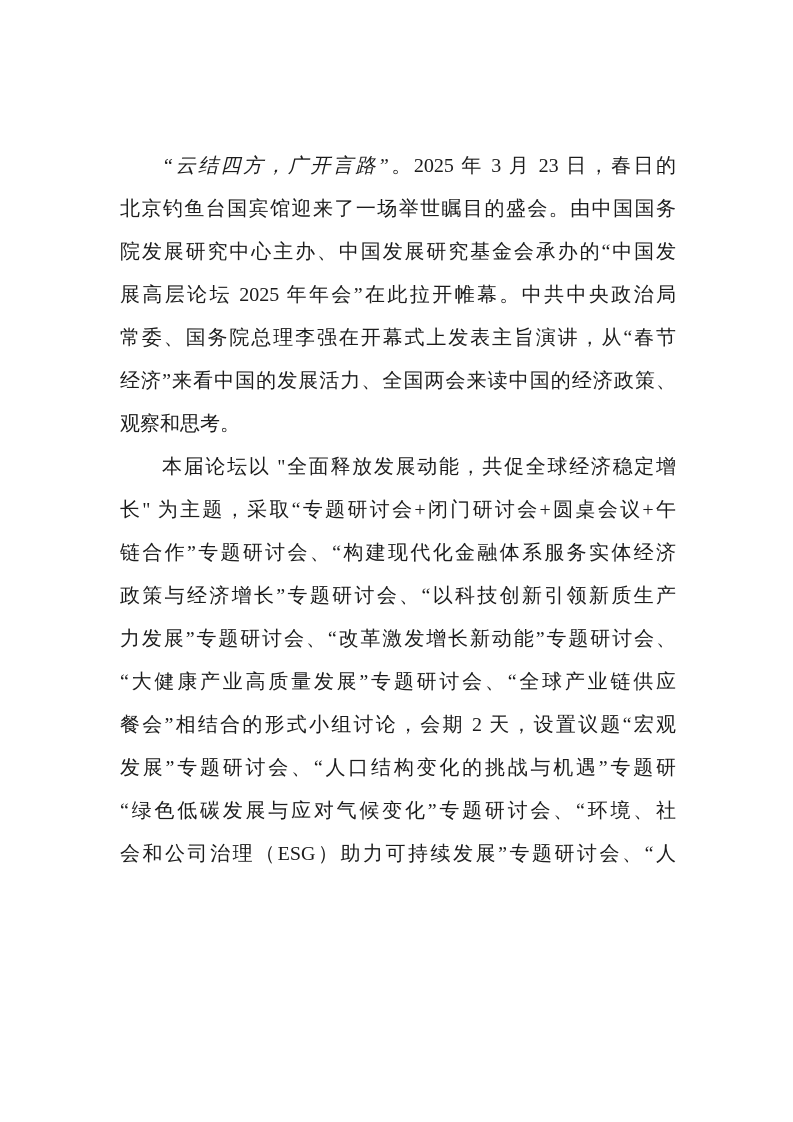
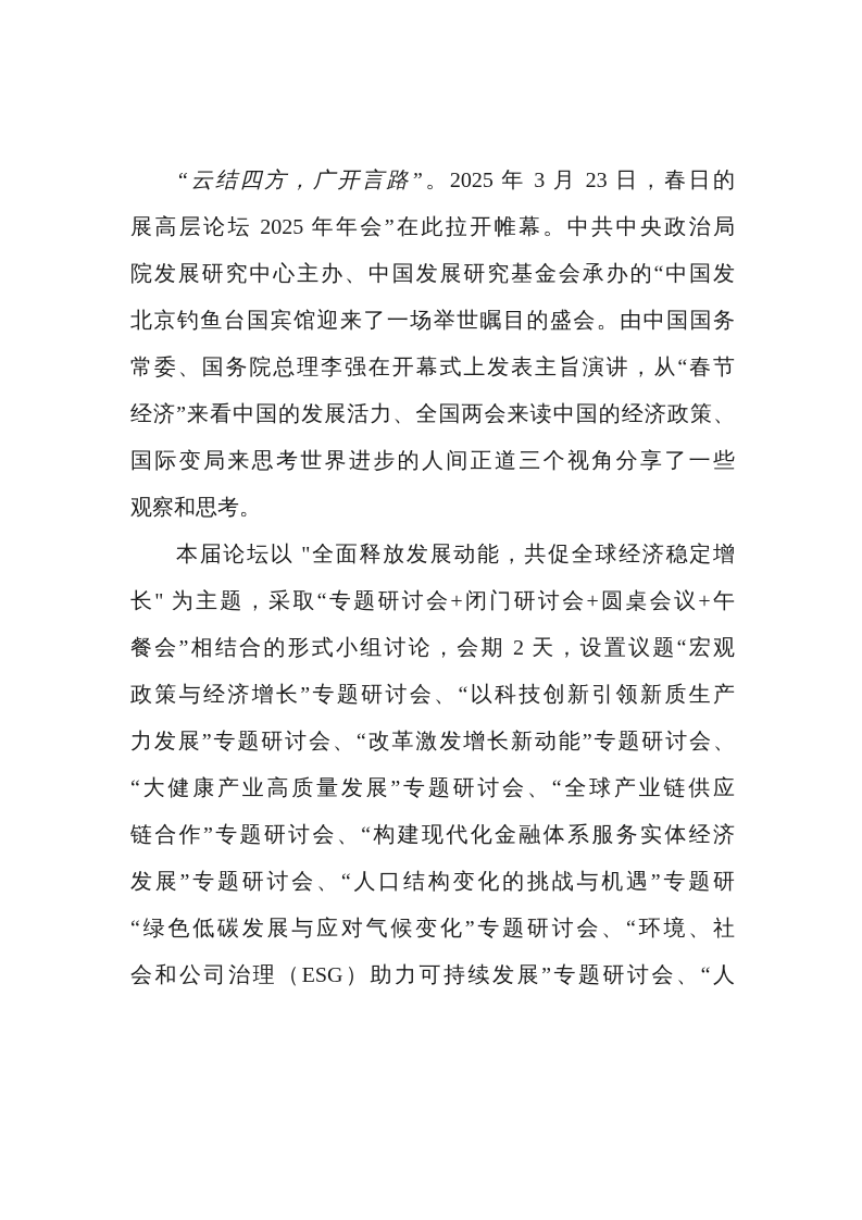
  “云结四方，广开言路”。2025 年 3 月 23 日，春日的
- 北京钓鱼台国宾馆迎来了一场举世瞩目的盛会。由中国国务
+ 展高层论坛 2025 年年会”在此拉开帷幕。中共中央政治局
  院发展研究中心主办、中国发展研究基金会承办的“中国发
- 展高层论坛 2025 年年会”在此拉开帷幕。中共中央政治局
+ 北京钓鱼台国宾馆迎来了一场举世瞩目的盛会。由中国国务
  常委、国务院总理李强在开幕式上发表主旨演讲，从“春节
  经济”来看中国的发展活力、全国两会来读中国的经济政策、
+ 国际变局来思考世界进步的人间正道三个视角分享了一些
  观察和思考。
  本届论坛以 "全面释放发展动能，共促全球经济稳定增
  长" 为主题，采取“专题研讨会+闭门研讨会+圆桌会议+午
- 链合作”专题研讨会、“构建现代化金融体系服务实体经济
+ 餐会”相结合的形式小组讨论，会期 2 天，设置议题“宏观
  政策与经济增长”专题研讨会、“以科技创新引领新质生产
  力发展”专题研讨会、“改革激发增长新动能”专题研讨会、
  “大健康产业高质量发展”专题研讨会、“全球产业链供应
- 餐会”相结合的形式小组讨论，会期 2 天，设置议题“宏观
+ 链合作”专题研讨会、“构建现代化金融体系服务实体经济
  发展”专题研讨会、“人口结构变化的挑战与机遇”专题研
  “绿色低碳发展与应对气候变化”专题研讨会、“环境、社
  会和公司治理（ESG）助力可持续发展”专题研讨会、“人
